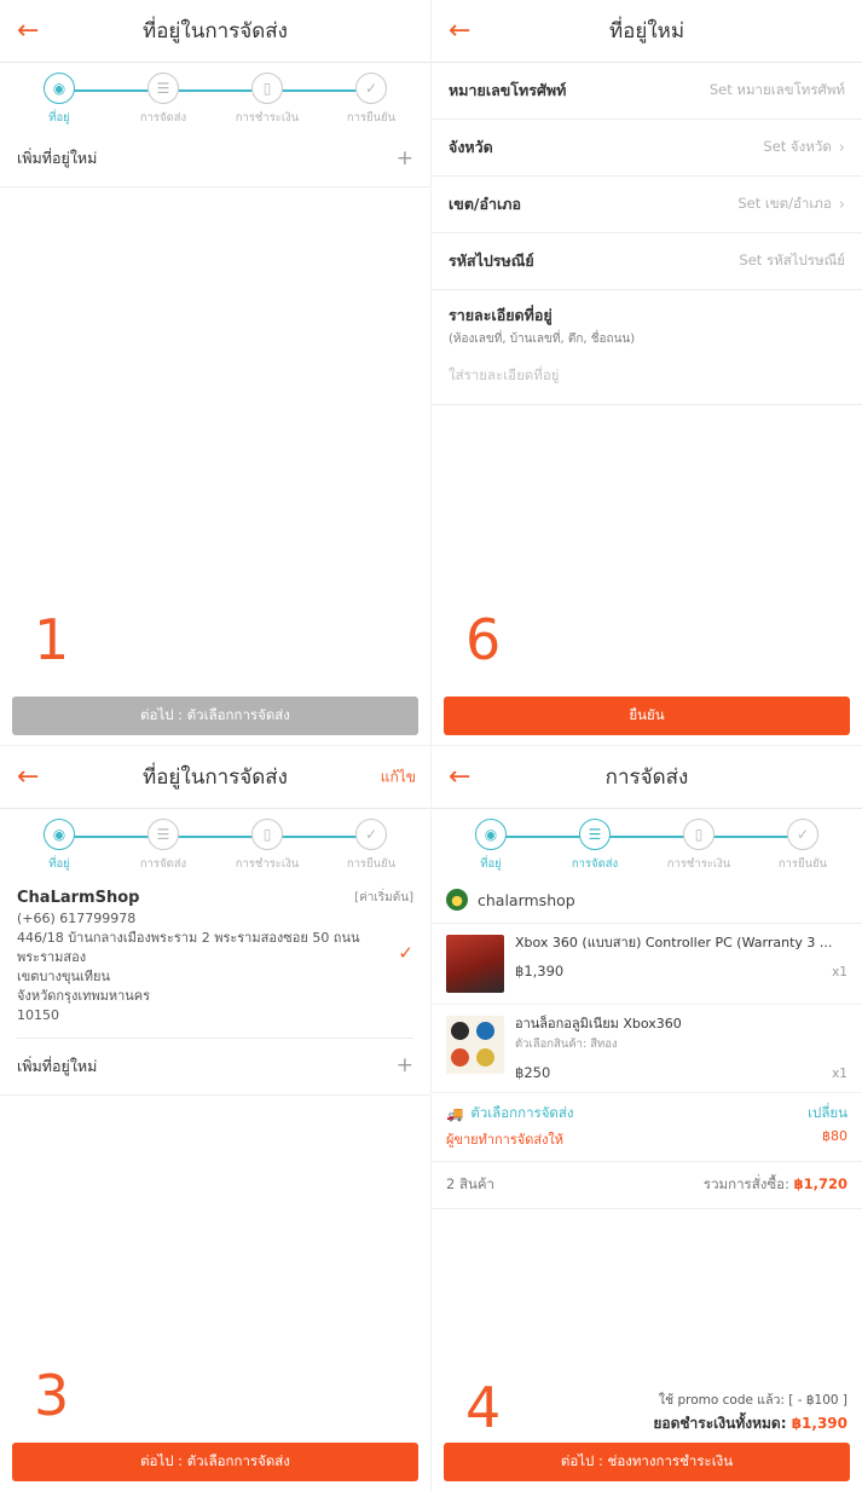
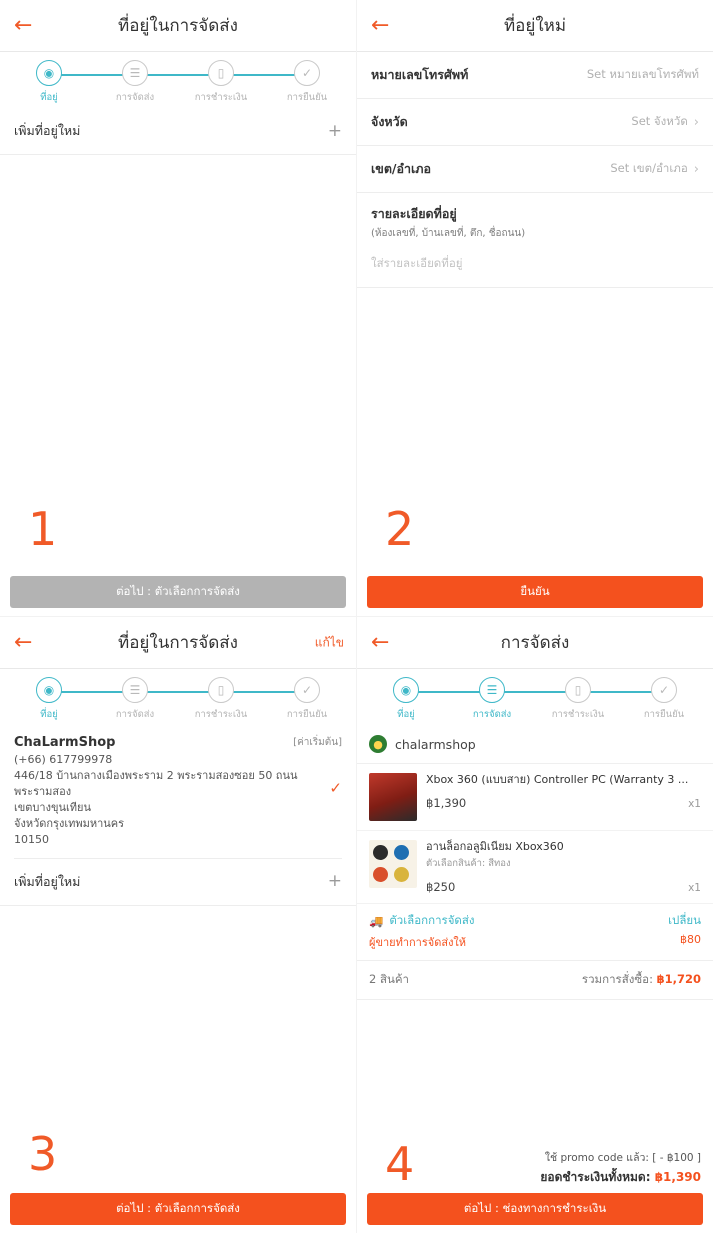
  ←
  ที่อยู่ในการจัดส่ง
  ◉
  ที่อยู่
  ☰
  การจัดส่ง
  ▯
  การชำระเงิน
  ✓
  การยืนยัน
  เพิ่มที่อยู่ใหม่
  +
  1
  ต่อไป : ตัวเลือกการจัดส่ง
  ←
  ที่อยู่ใหม่
  หมายเลขโทรศัพท์
  Set หมายเลขโทรศัพท์
  จังหวัด
  Set จังหวัด
  ›
  เขต/อำเภอ
  Set เขต/อำเภอ
  ›
- รหัสไปรษณีย์
- Set รหัสไปรษณีย์
  รายละเอียดที่อยู่
  (ห้องเลขที่, บ้านเลขที่, ตึก, ชื่อถนน)
  ใส่รายละเอียดที่อยู่
- 6
+ 2
  ยืนยัน
  ←
  ที่อยู่ในการจัดส่ง
  แก้ไข
  ◉
  ที่อยู่
  ☰
  การจัดส่ง
  ▯
  การชำระเงิน
  ✓
  การยืนยัน
  ChaLarmShop
  [ค่าเริ่มต้น]
  (+66) 617799978
  446/18 บ้านกลางเมืองพระราม 2 พระรามสองซอย 50 ถนนพระรามสอง
  เขตบางขุนเทียน
  จังหวัดกรุงเทพมหานคร
  10150
  ✓
  เพิ่มที่อยู่ใหม่
  +
  3
  ต่อไป : ตัวเลือกการจัดส่ง
  ←
  การจัดส่ง
  ◉
  ที่อยู่
  ☰
  การจัดส่ง
  ▯
  การชำระเงิน
  ✓
  การยืนยัน
  ●
  chalarmshop
  Xbox 360 (แบบสาย) Controller PC (Warranty 3 ...
  ฿1,390
  x1
  อานล็อกอลูมิเนียม Xbox360
  ตัวเลือกสินค้า: สีทอง
  ฿250
  x1
  🚚
  ตัวเลือกการจัดส่ง
  เปลี่ยน
  ผู้ขายทำการจัดส่งให้
  ฿80
  2 สินค้า
  รวมการสั่งซื้อ: ฿1,720
  4
  ใช้ promo code แล้ว: [ - ฿100 ]
  ยอดชำระเงินทั้งหมด: ฿1,390
  ต่อไป : ช่องทางการชำระเงิน
